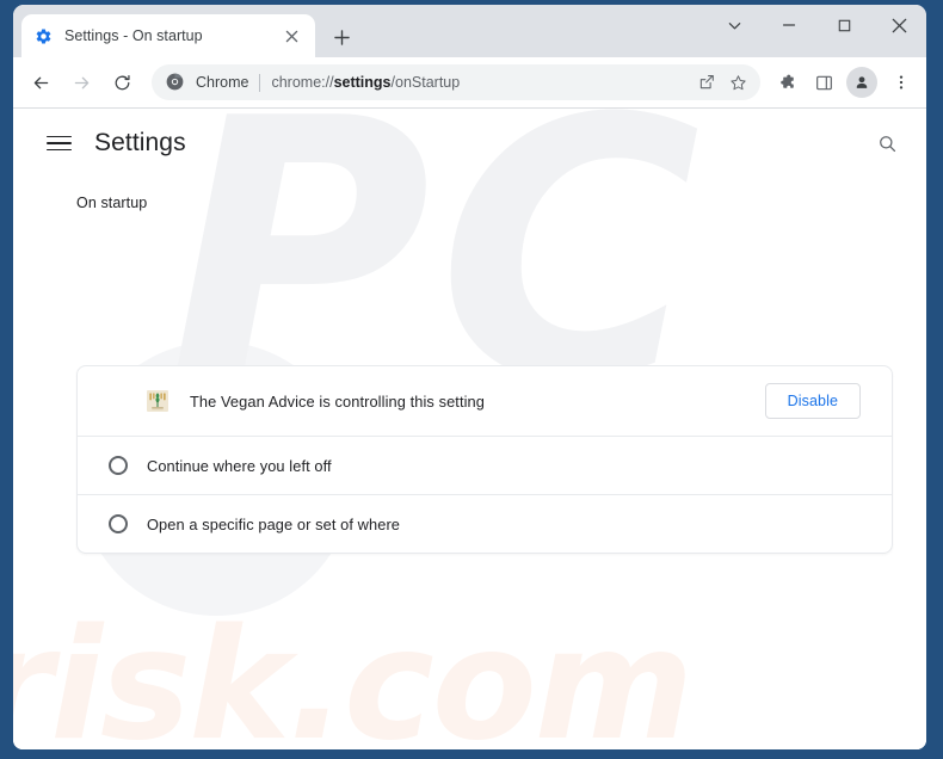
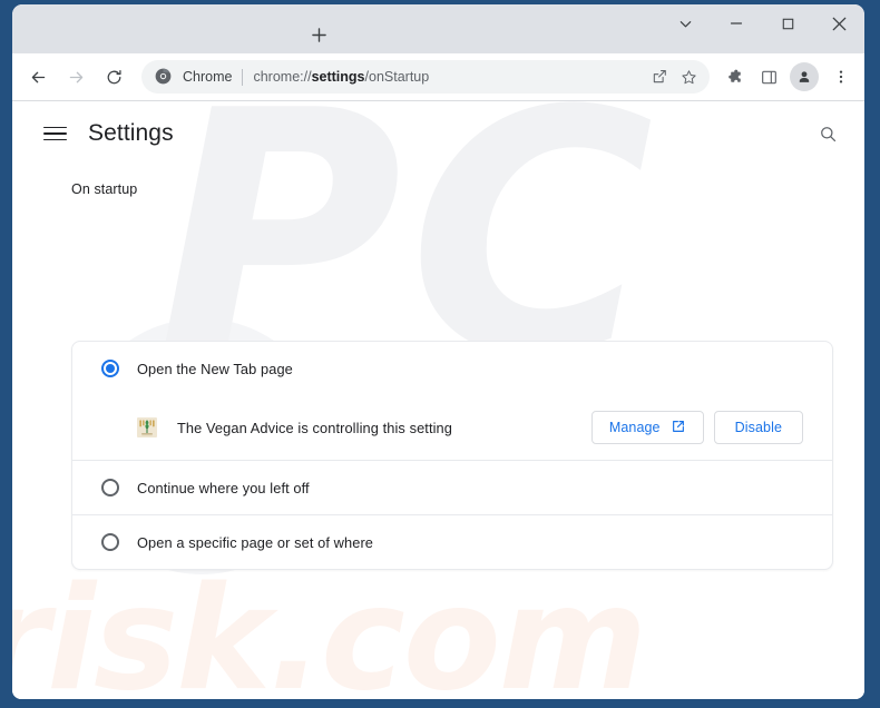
- Settings - On startup
  Chrome
  chrome://settings/onStartup
  PC
  risk.com
  Settings
  On startup
+ Open the New Tab page
  The Vegan Advice is controlling this setting
+ Manage
  Disable
  Continue where you left off
  Open a specific page or set of where
